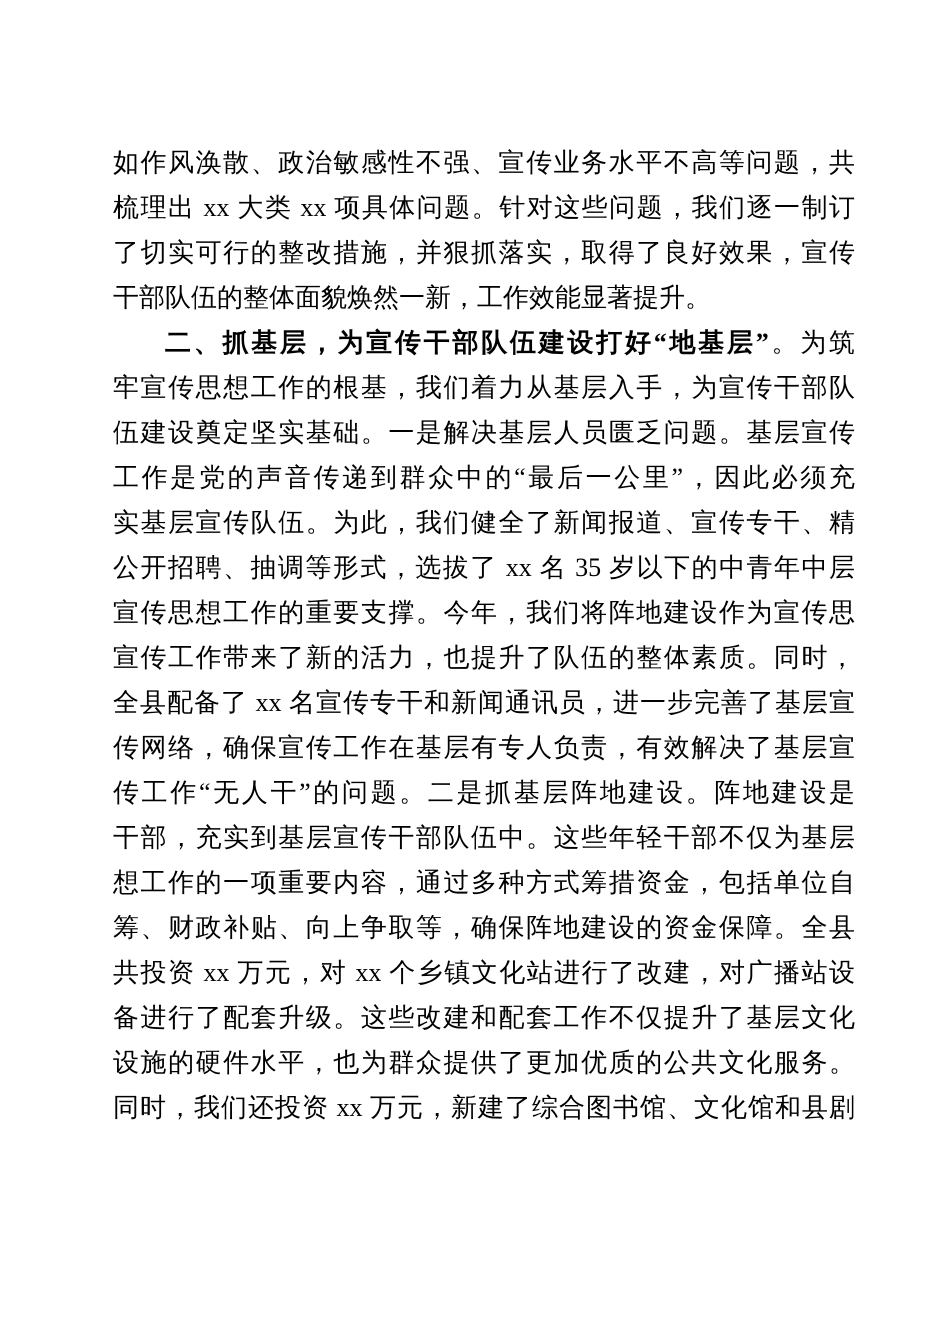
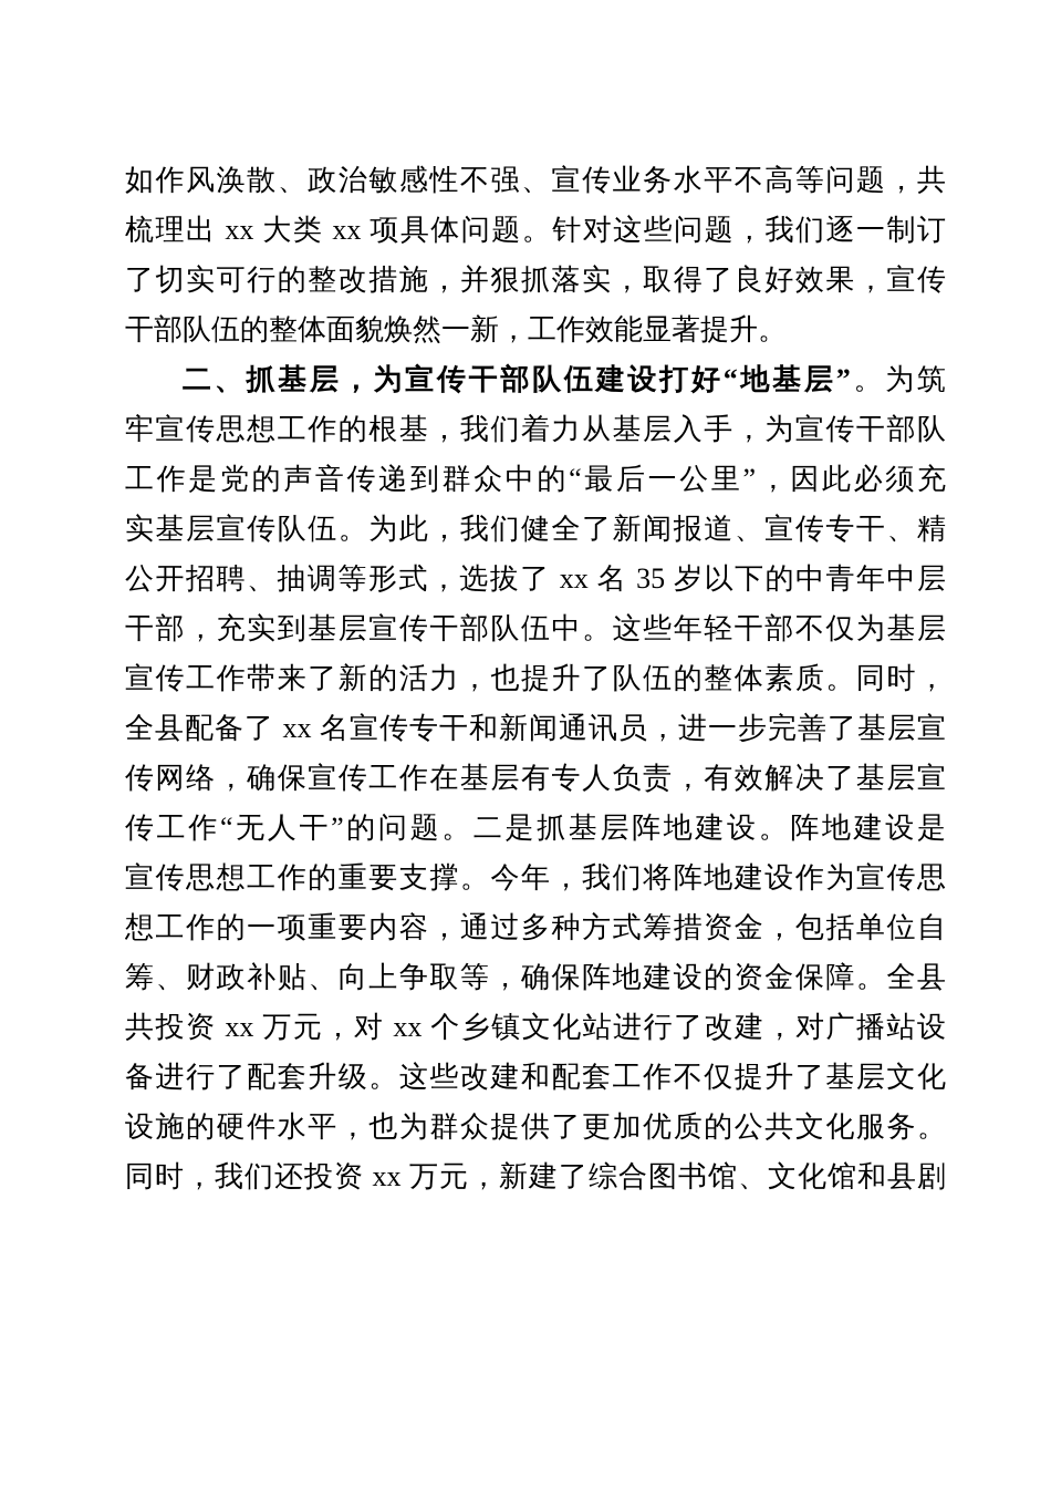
  如作风涣散、政治敏感性不强、宣传业务水平不高等问题，共
  梳理出 xx 大类 xx 项具体问题。针对这些问题，我们逐一制订
  了切实可行的整改措施，并狠抓落实，取得了良好效果，宣传
  干部队伍的整体面貌焕然一新，工作效能显著提升。
  二、抓基层，为宣传干部队伍建设打好“地基层”。为筑
  牢宣传思想工作的根基，我们着力从基层入手，为宣传干部队
- 伍建设奠定坚实基础。一是解决基层人员匮乏问题。基层宣传
  工作是党的声音传递到群众中的“最后一公里”，因此必须充
  实基层宣传队伍。为此，我们健全了新闻报道、宣传专干、精
  公开招聘、抽调等形式，选拔了 xx 名 35 岁以下的中青年中层
- 宣传思想工作的重要支撑。今年，我们将阵地建设作为宣传思
+ 干部，充实到基层宣传干部队伍中。这些年轻干部不仅为基层
  宣传工作带来了新的活力，也提升了队伍的整体素质。同时，
  全县配备了 xx 名宣传专干和新闻通讯员，进一步完善了基层宣
  传网络，确保宣传工作在基层有专人负责，有效解决了基层宣
  传工作“无人干”的问题。二是抓基层阵地建设。阵地建设是
- 干部，充实到基层宣传干部队伍中。这些年轻干部不仅为基层
+ 宣传思想工作的重要支撑。今年，我们将阵地建设作为宣传思
  想工作的一项重要内容，通过多种方式筹措资金，包括单位自
  筹、财政补贴、向上争取等，确保阵地建设的资金保障。全县
  共投资 xx 万元，对 xx 个乡镇文化站进行了改建，对广播站设
  备进行了配套升级。这些改建和配套工作不仅提升了基层文化
  设施的硬件水平，也为群众提供了更加优质的公共文化服务。
  同时，我们还投资 xx 万元，新建了综合图书馆、文化馆和县剧
